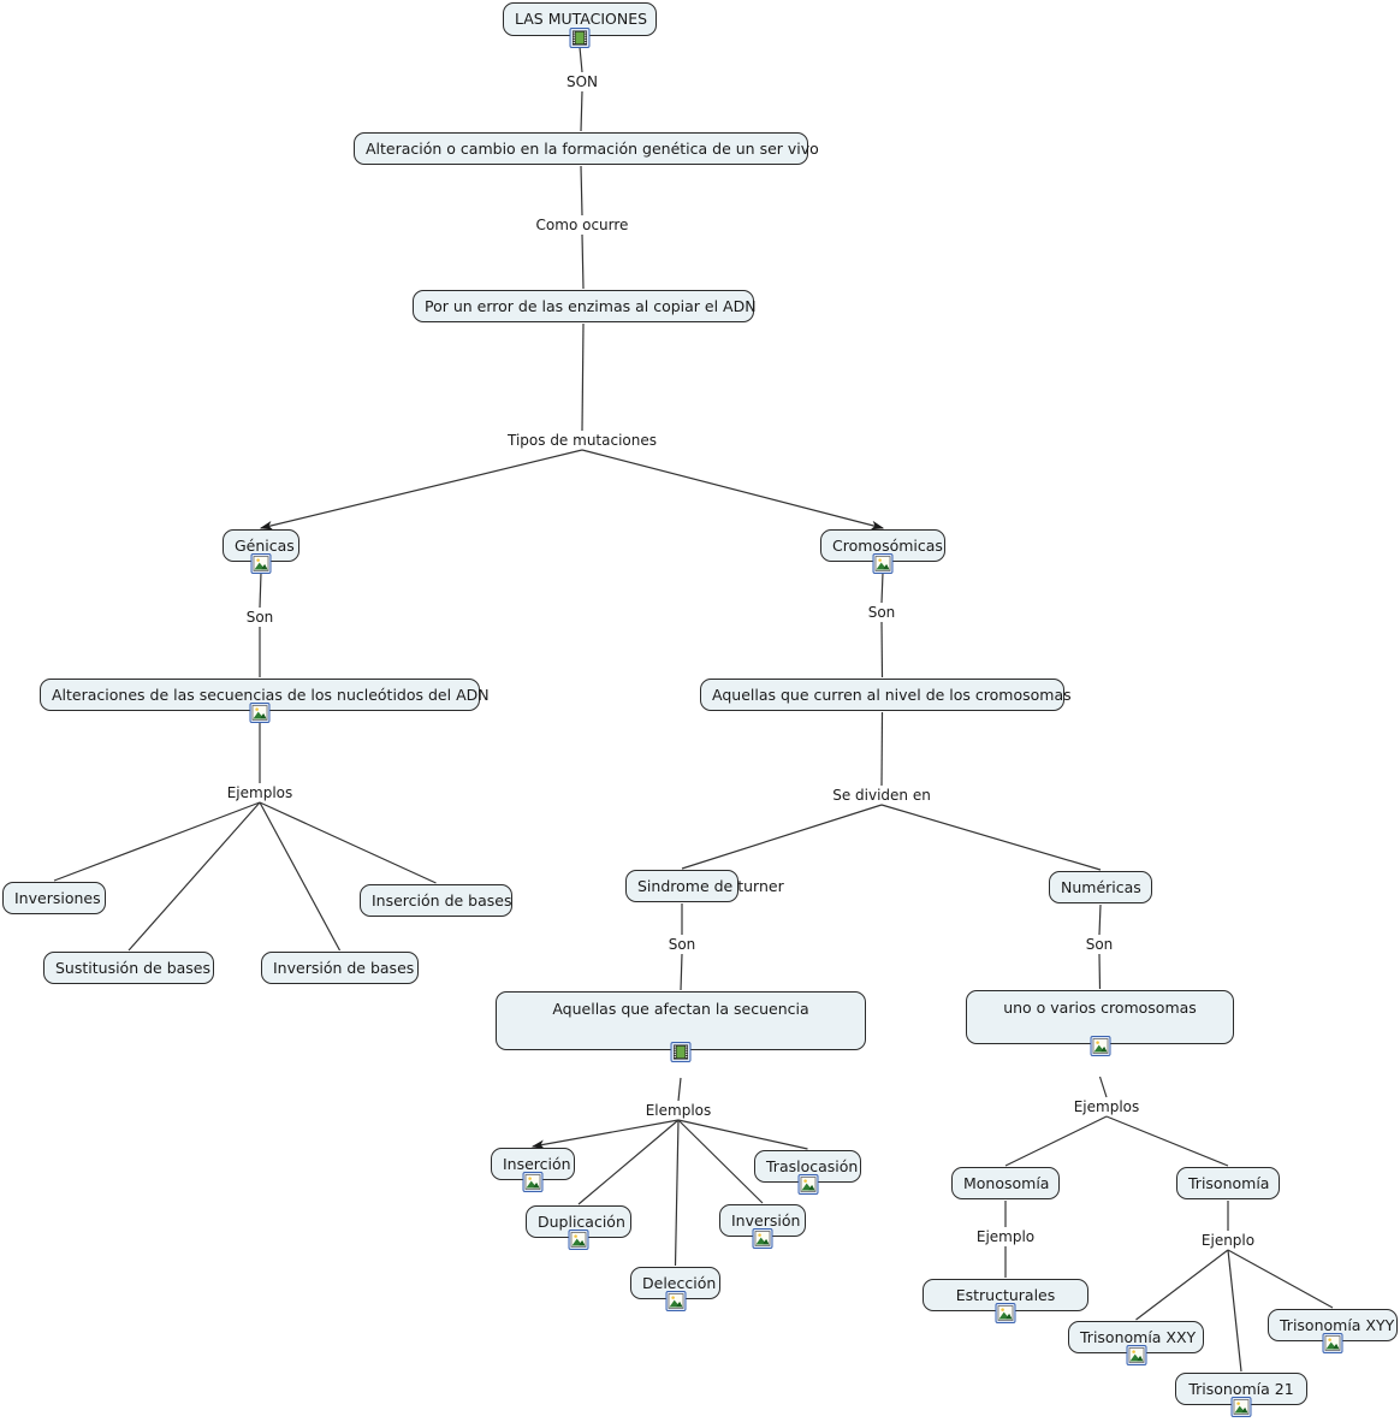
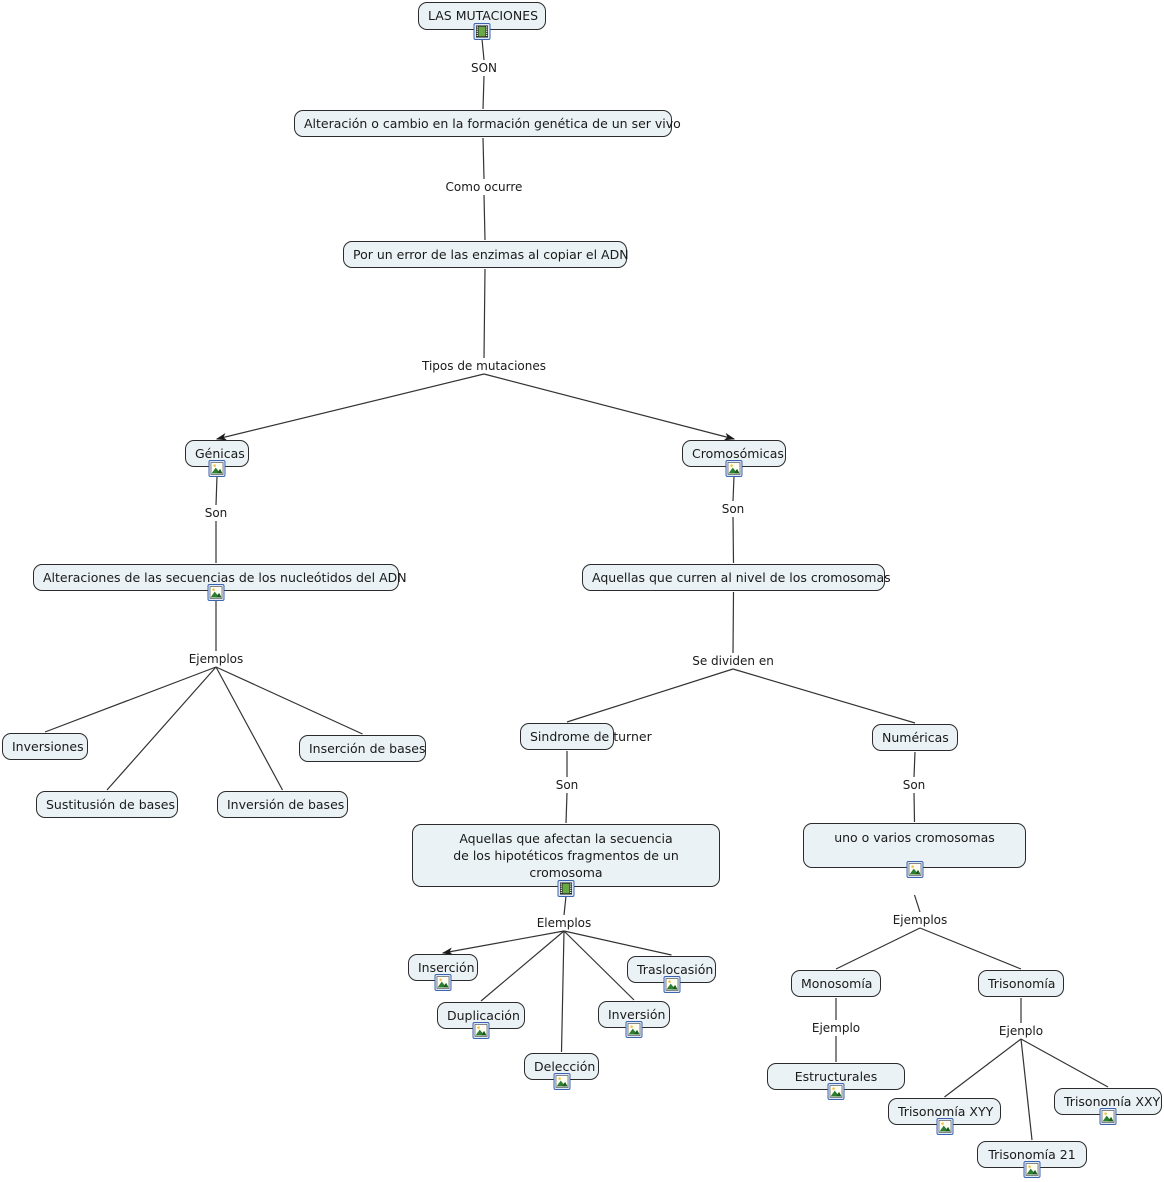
  LAS MUTACIONES
  Alteración o cambio en la formación genética de un ser vivo
  Por un error de las enzimas al copiar el ADN
  Génicas
  Cromosómicas
  Alteraciones de las secuencias de los nucleótidos del ADN
  Aquellas que curren al nivel de los cromosomas
  Inversiones
  Sustitusión de bases
  Inversión de bases
  Inserción de bases
  Sindrome de turner
  Numéricas
  Aquellas que afectan la secuencia
+ de los hipotéticos fragmentos de un cromosoma
  uno o varios cromosomas
  Inserción
  Duplicación
  Delección
  Inversión
  Traslocasión
  Monosomía
  Trisonomía
  Estructurales
- Trisonomía XXY
+ Trisonomía XYY
  Trisonomía 21
- Trisonomía XYY
+ Trisonomía XXY
  SON
  Como ocurre
  Tipos de mutaciones
  Son
  Son
  Ejemplos
  Se dividen en
  Son
  Son
  Elemplos
  Ejemplos
  Ejemplo
  Ejenplo
